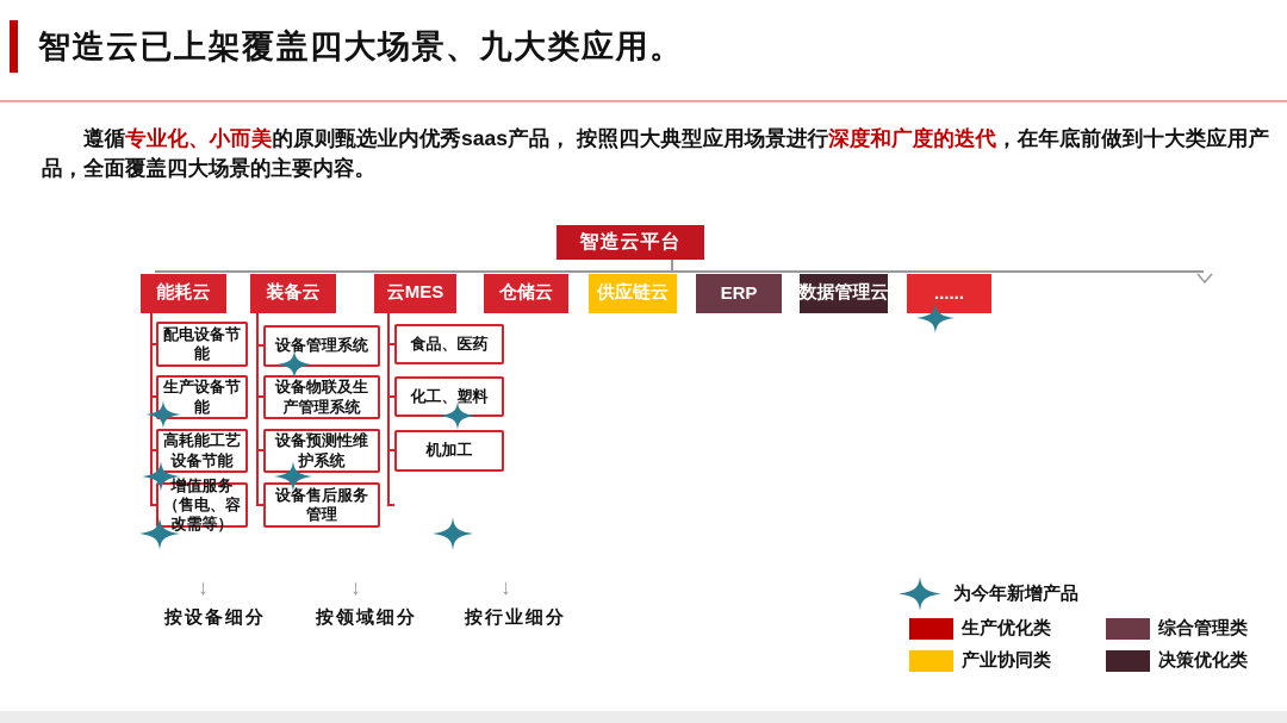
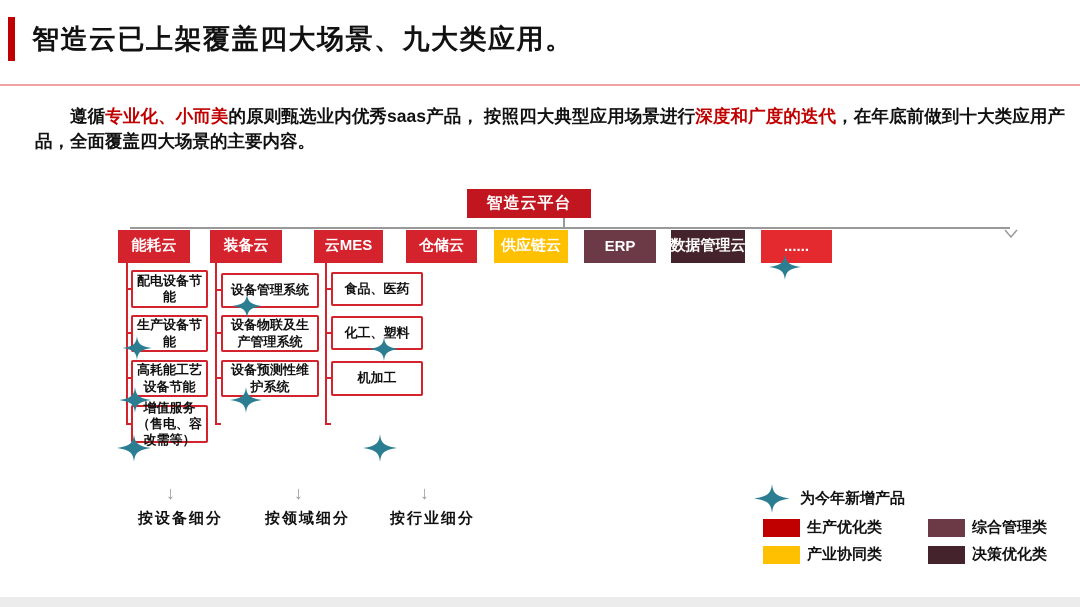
  智造云已上架覆盖四大场景、九大类应用。
  遵循专业化、小而美的原则甄选业内优秀saas产品， 按照四大典型应用场景进行深度和广度的迭代，在年底前做到十大类应用产品，全面覆盖四大场景的主要内容。
  智造云平台
  能耗云
  装备云
  云MES
  仓储云
  供应链云
  ERP
  数据管理云
  ......
  配电设备节能
  生产设备节能
  高耗能工艺设备节能
  增值服务（售电、容改需等）
  设备管理系统
  设备物联及生产管理系统
  设备预测性维护系统
- 设备售后服务管理
  食品、医药
  化工、塑料
  机加工
  ↓
  ↓
  ↓
  按设备细分
  按领域细分
  按行业细分
  为今年新增产品
  生产优化类
  产业协同类
  综合管理类
  决策优化类
